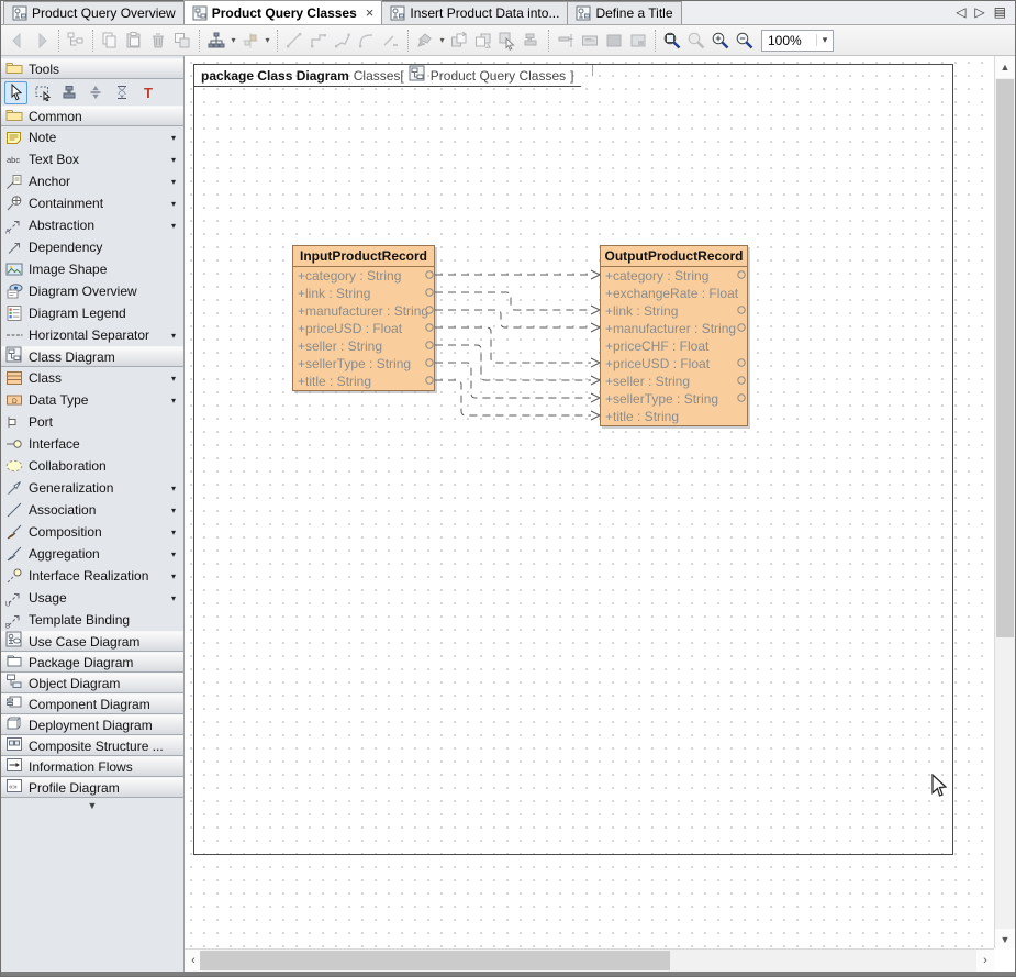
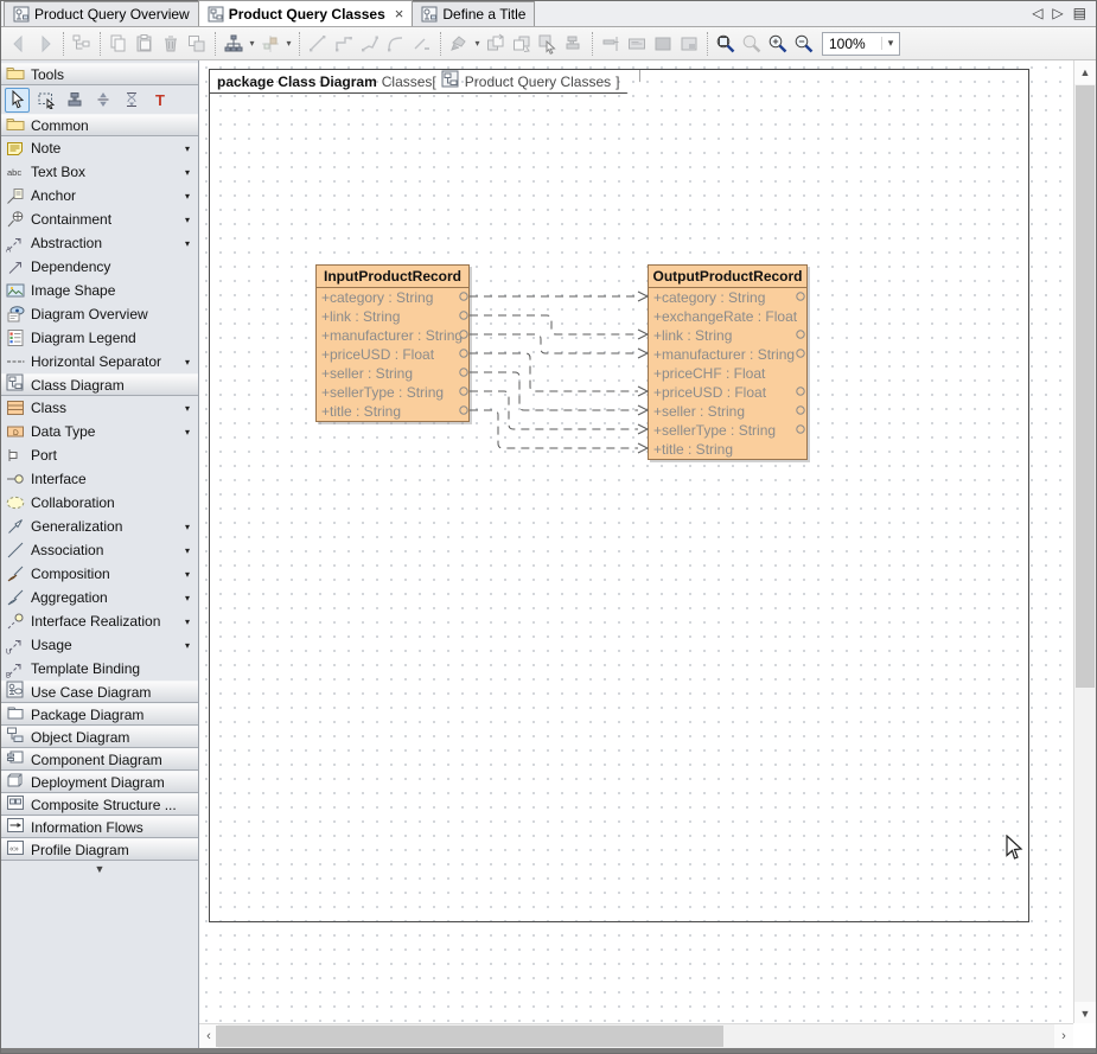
  Product Query Overview
  Product Query Classes
  ×
- Insert Product Data into...
  Define a Title
  ◁
  ▷
  ▤
  ▾
  ▾
  ▾
  100%
  ▾
  Tools
  T
  Common
  Note
  ▾
  abc
  Text Box
  ▾
  Anchor
  ▾
  Containment
  ▾
  Abstraction
  ▾
  Dependency
  Image Shape
  Diagram Overview
  Diagram Legend
  Horizontal Separator
  ▾
  Class Diagram
  Class
  ▾
  Data Type
  ▾
  Port
  Interface
  Collaboration
  Generalization
  ▾
  Association
  ▾
  Composition
  ▾
  Aggregation
  ▾
  Interface Realization
  ▾
  Usage
  ▾
  Template Binding
  Use Case Diagram
  Package Diagram
  Object Diagram
  Component Diagram
  Deployment Diagram
  Composite Structure ...
  Information Flows
  Profile Diagram
  ▼
  package Class Diagram
  Classes[
  Product Query Classes
  ]
  InputProductRecord
  +category : String
  +link : String
  +manufacturer : String
  +priceUSD : Float
  +seller : String
  +sellerType : String
  +title : String
  OutputProductRecord
  +category : String
  +exchangeRate : Float
  +link : String
  +manufacturer : String
  +priceCHF : Float
  +priceUSD : Float
  +seller : String
  +sellerType : String
  +title : String
  ▲
  ▼
  ‹
  ›
